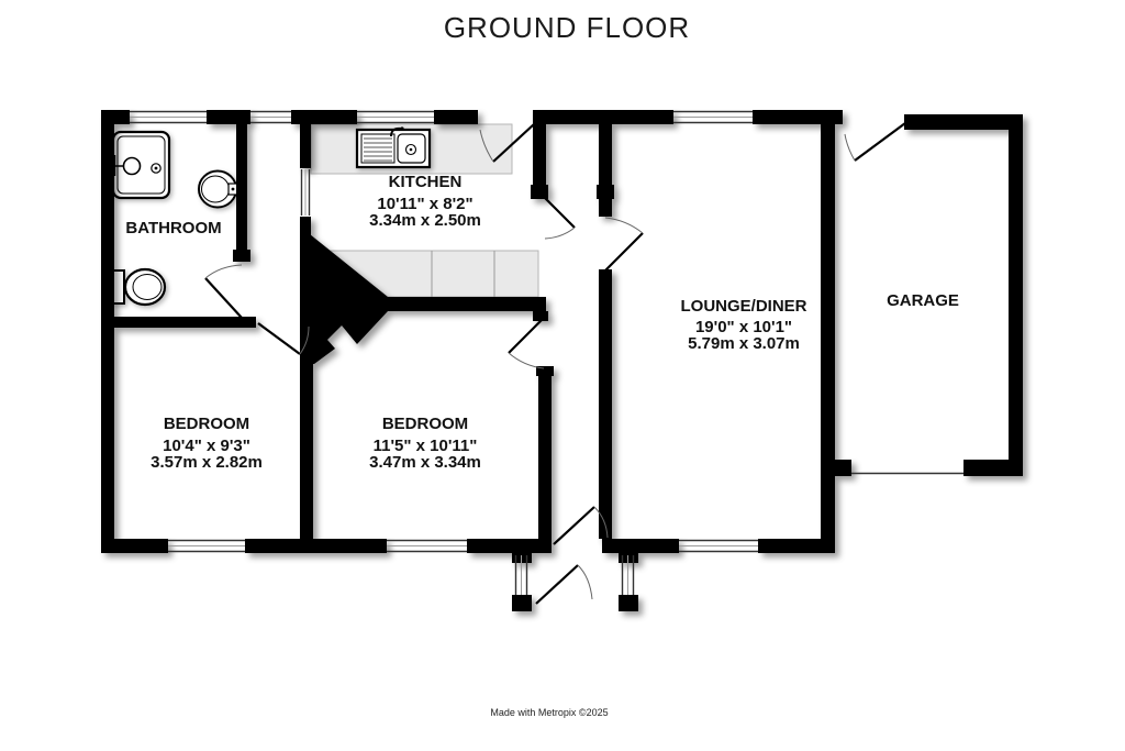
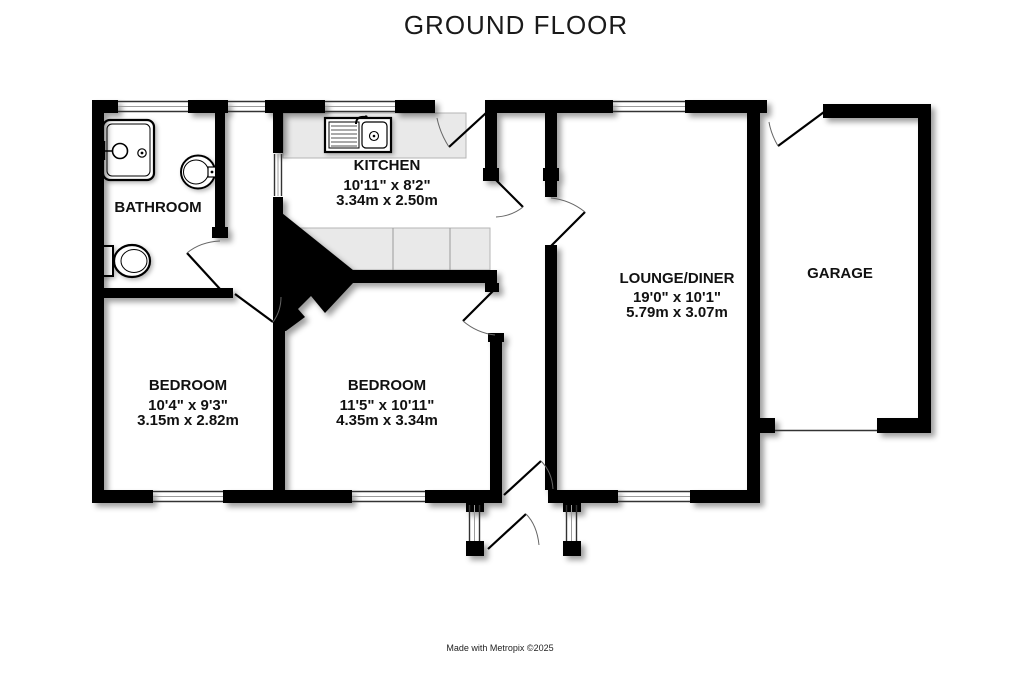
  GROUND FLOOR
  BATHROOM
  KITCHEN
  10'11" x 8'2"
  3.34m x 2.50m
  LOUNGE/DINER
  19'0" x 10'1"
  5.79m x 3.07m
  GARAGE
  BEDROOM
  10'4" x 9'3"
- 3.57m x 2.82m
+ 3.15m x 2.82m
  BEDROOM
  11'5" x 10'11"
- 3.47m x 3.34m
+ 4.35m x 3.34m
  Made with Metropix ©2025
